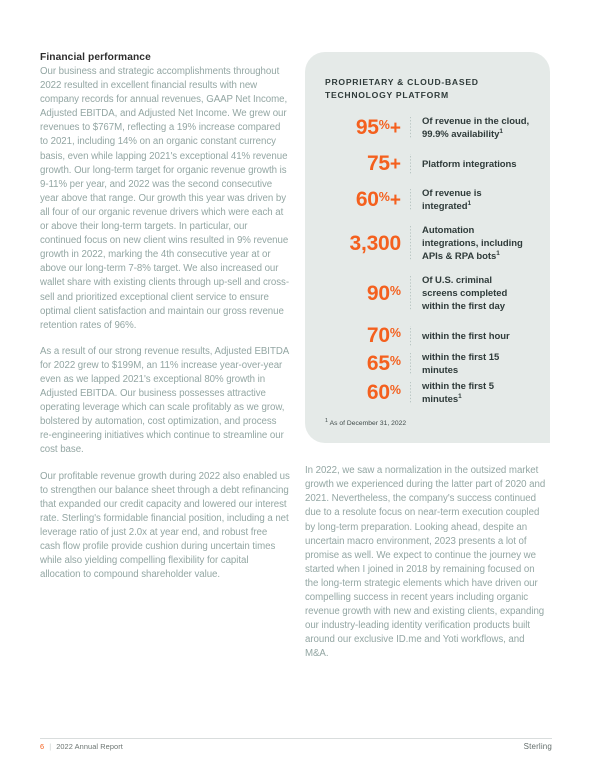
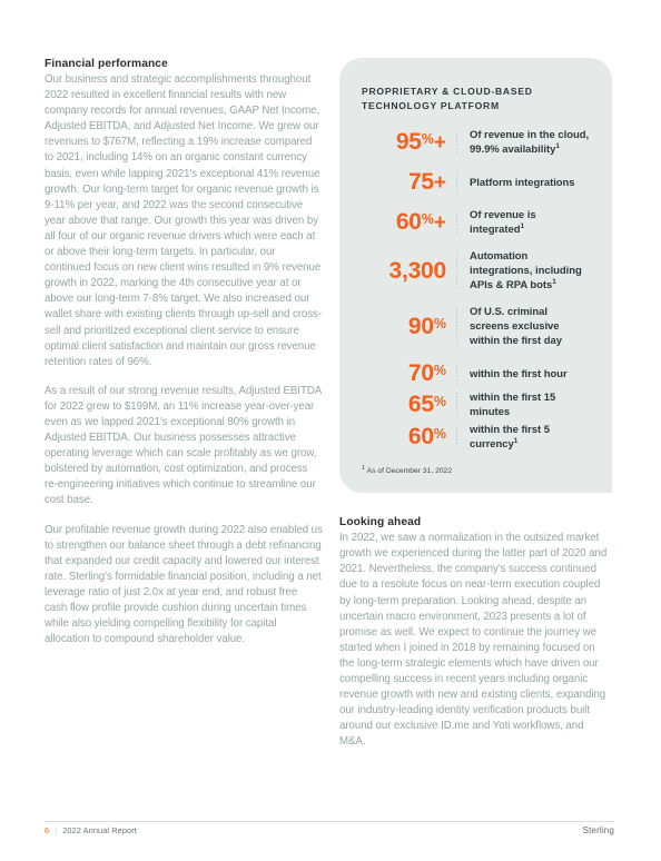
  Financial performance
  Our business and strategic accomplishments throughout 2022 resulted in excellent financial results with new company records for annual revenues, GAAP Net Income, Adjusted EBITDA, and Adjusted Net Income. We grew our revenues to $767M, reflecting a 19% increase compared to 2021, including 14% on an organic constant currency basis, even while lapping 2021's exceptional 41% revenue growth. Our long-term target for organic revenue growth is 9-11% per year, and 2022 was the second consecutive year above that range. Our growth this year was driven by all four of our organic revenue drivers which were each at or above their long-term targets. In particular, our continued focus on new client wins resulted in 9% revenue growth in 2022, marking the 4th consecutive year at or above our long-term 7-8% target. We also increased our wallet share with existing clients through up-sell and cross-sell and prioritized exceptional client service to ensure optimal client satisfaction and maintain our gross revenue retention rates of 96%.
  As a result of our strong revenue results, Adjusted EBITDA for 2022 grew to $199M, an 11% increase year-over-year even as we lapped 2021's exceptional 80% growth in Adjusted EBITDA. Our business possesses attractive operating leverage which can scale profitably as we grow, bolstered by automation, cost optimization, and process re-engineering initiatives which continue to streamline our cost base.
  Our profitable revenue growth during 2022 also enabled us to strengthen our balance sheet through a debt refinancing that expanded our credit capacity and lowered our interest rate. Sterling's formidable financial position, including a net leverage ratio of just 2.0x at year end, and robust free cash flow profile provide cushion during uncertain times while also yielding compelling flexibility for capital allocation to compound shareholder value.
  PROPRIETARY & CLOUD-BASED TECHNOLOGY PLATFORM
  95%+
  Of revenue in the cloud, 99.9% availability
  75+
  Platform integrations
  60%+
  Of revenue is integrated
  3,300
  Automation integrations, including APIs & RPA bots
  90%
- Of U.S. criminal screens completed within the first day
+ Of U.S. criminal screens exclusive within the first day
  70%
  within the first hour
  65%
  within the first 15 minutes
  60%
- within the first 5 minutes
+ within the first 5 currency
+ Looking ahead
  In 2022, we saw a normalization in the outsized market growth we experienced during the latter part of 2020 and 2021. Nevertheless, the company's success continued due to a resolute focus on near-term execution coupled by long-term preparation. Looking ahead, despite an uncertain macro environment, 2023 presents a lot of promise as well. We expect to continue the journey we started when I joined in 2018 by remaining focused on the long-term strategic elements which have driven our compelling success in recent years including organic revenue growth with new and existing clients, expanding our industry-leading identity verification products built around our exclusive ID.me and Yoti workflows, and M&A.
  6
  |
  2022 Annual Report
  Sterling
